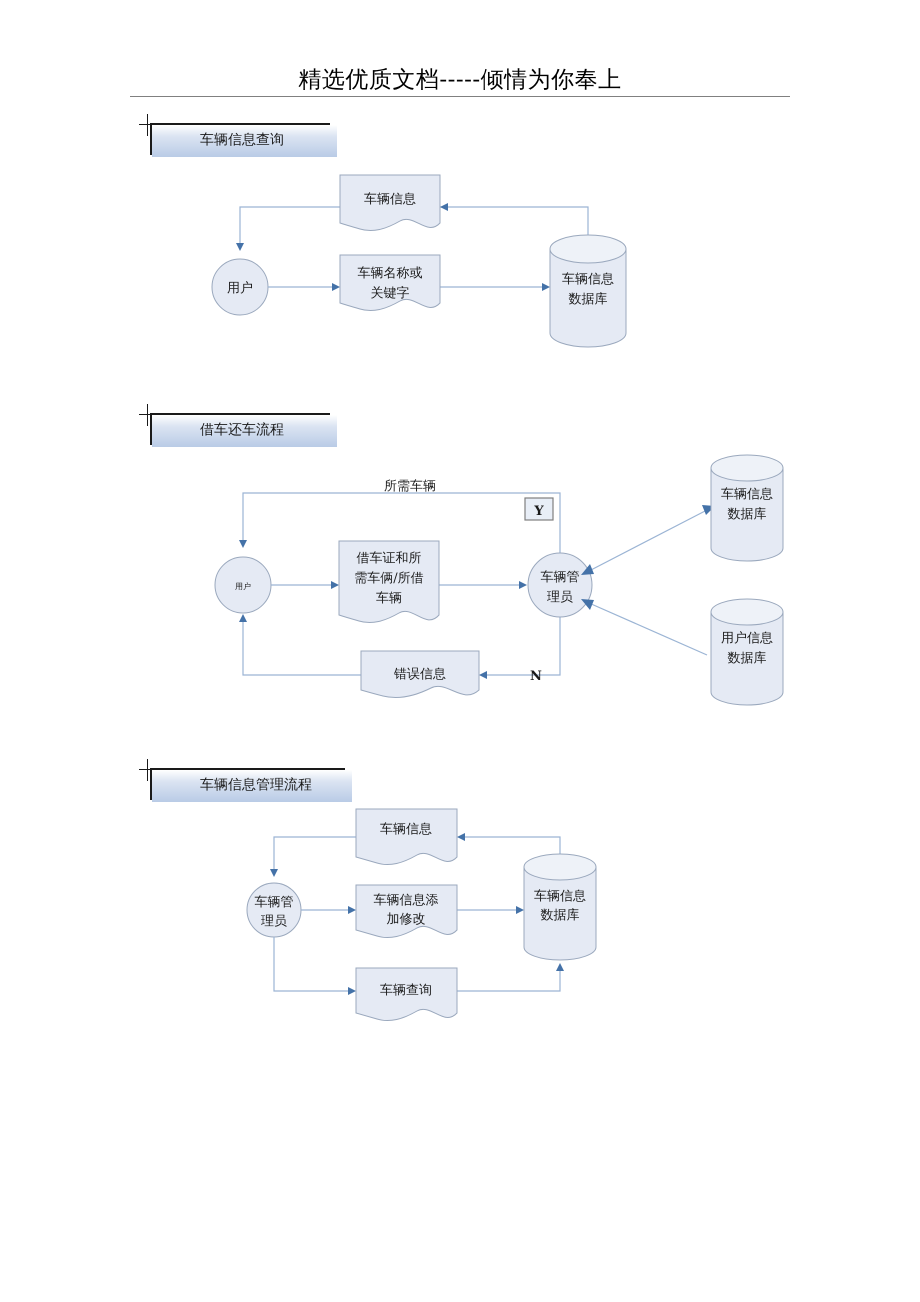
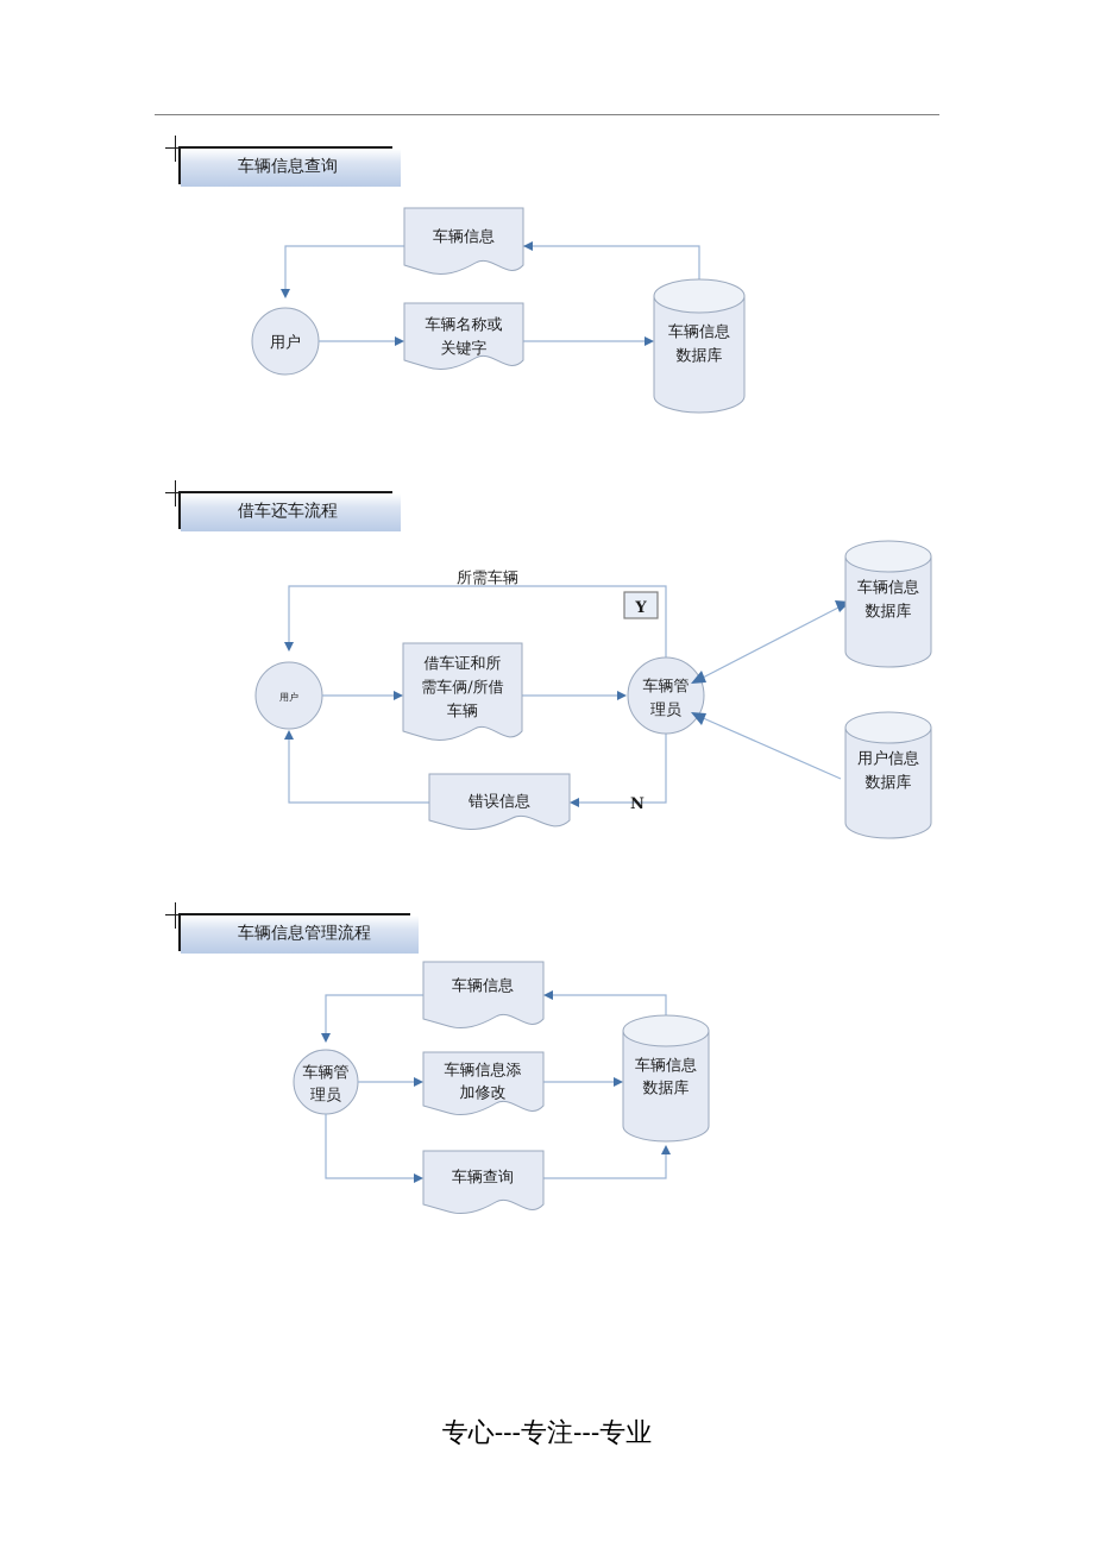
- 精选优质文档-----倾情为你奉上
  车辆信息查询
  用户
  车辆信息
  车辆名称或
  关键字
  车辆信息
  数据库
  借车还车流程
  所需车辆
  Y
  用户
  N
  借车证和所
  需车俩/所借
  车辆
  错误信息
  车辆管
  理员
  车辆信息
  数据库
  用户信息
  数据库
  车辆信息管理流程
  车辆管
  理员
  车辆信息
  车辆信息添
  加修改
  车辆查询
  车辆信息
  数据库
+ 专心---专注---专业
